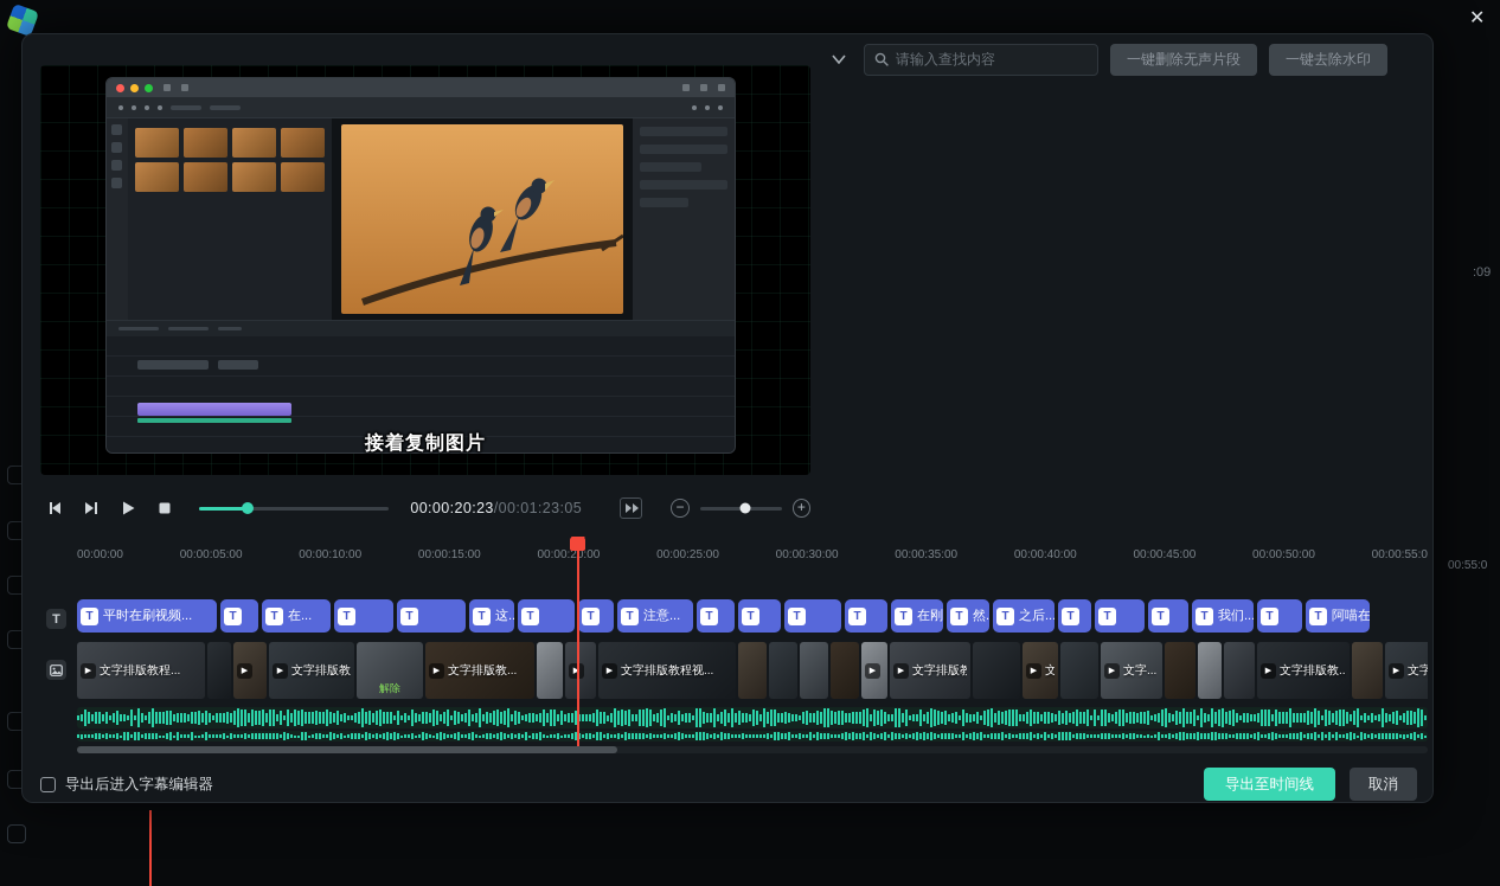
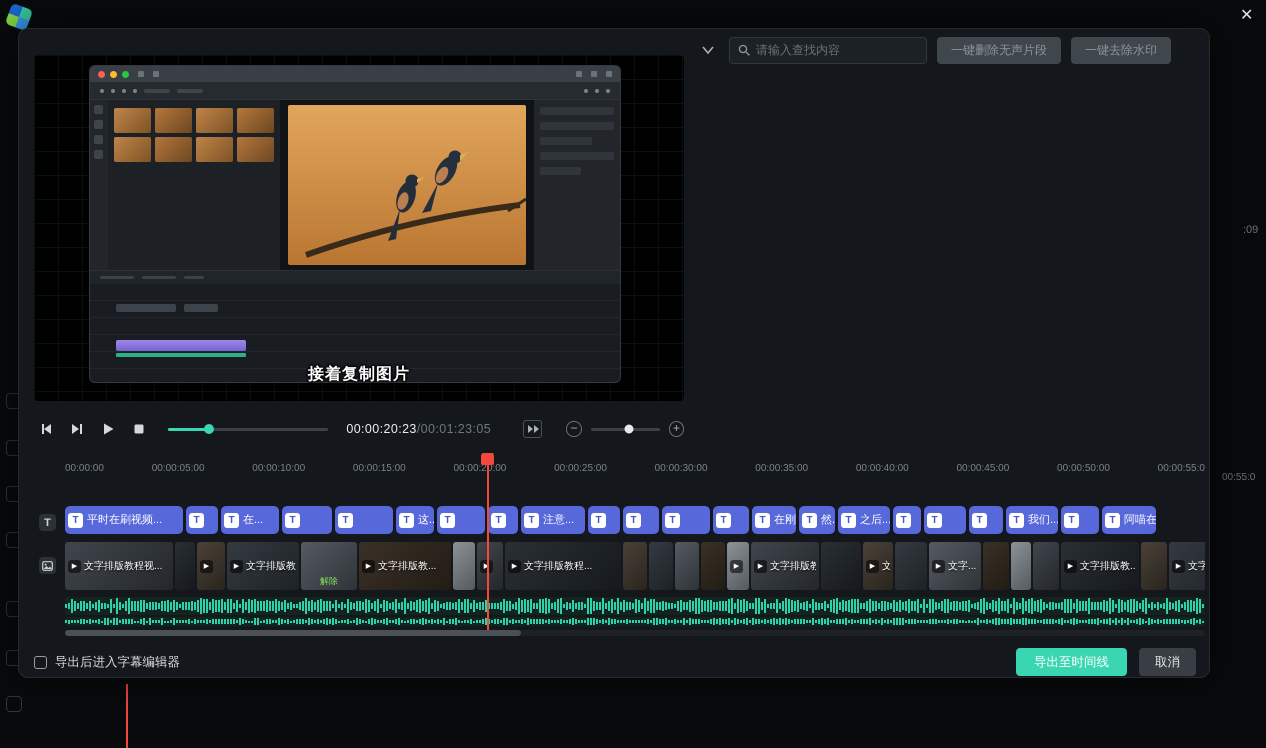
  ✕
  :09
  00:55:0
  接着复制图片
  00:00:20:23/00:01:23:05
  −
  +
  请输入查找内容
  一键删除无声片段
  一键去除水印
  00:00:00
  00:00:05:00
  00:00:10:00
  00:00:15:00
  00:00:20:00
  00:00:25:00
  00:00:30:00
  00:00:35:00
  00:00:40:00
  00:00:45:00
  00:00:50:00
  00:00:55:0
  T
  T
  平时在刷视频...
  T
  T
  在...
  T
  T
  T
  这..
  T
  T
  T
  注意...
  T
  T
  T
  T
  T
  T
  T
  之后...
  T
  T
  T
  T
  我们...
  T
  T
- 文字排版教程...
+ 文字排版教程视...
  解除
  文字排版教...
- 文字排版教程视...
+ 文字排版教程...
  文字...
  文字排版教..
  导出后进入字幕编辑器
  导出至时间线
  取消
